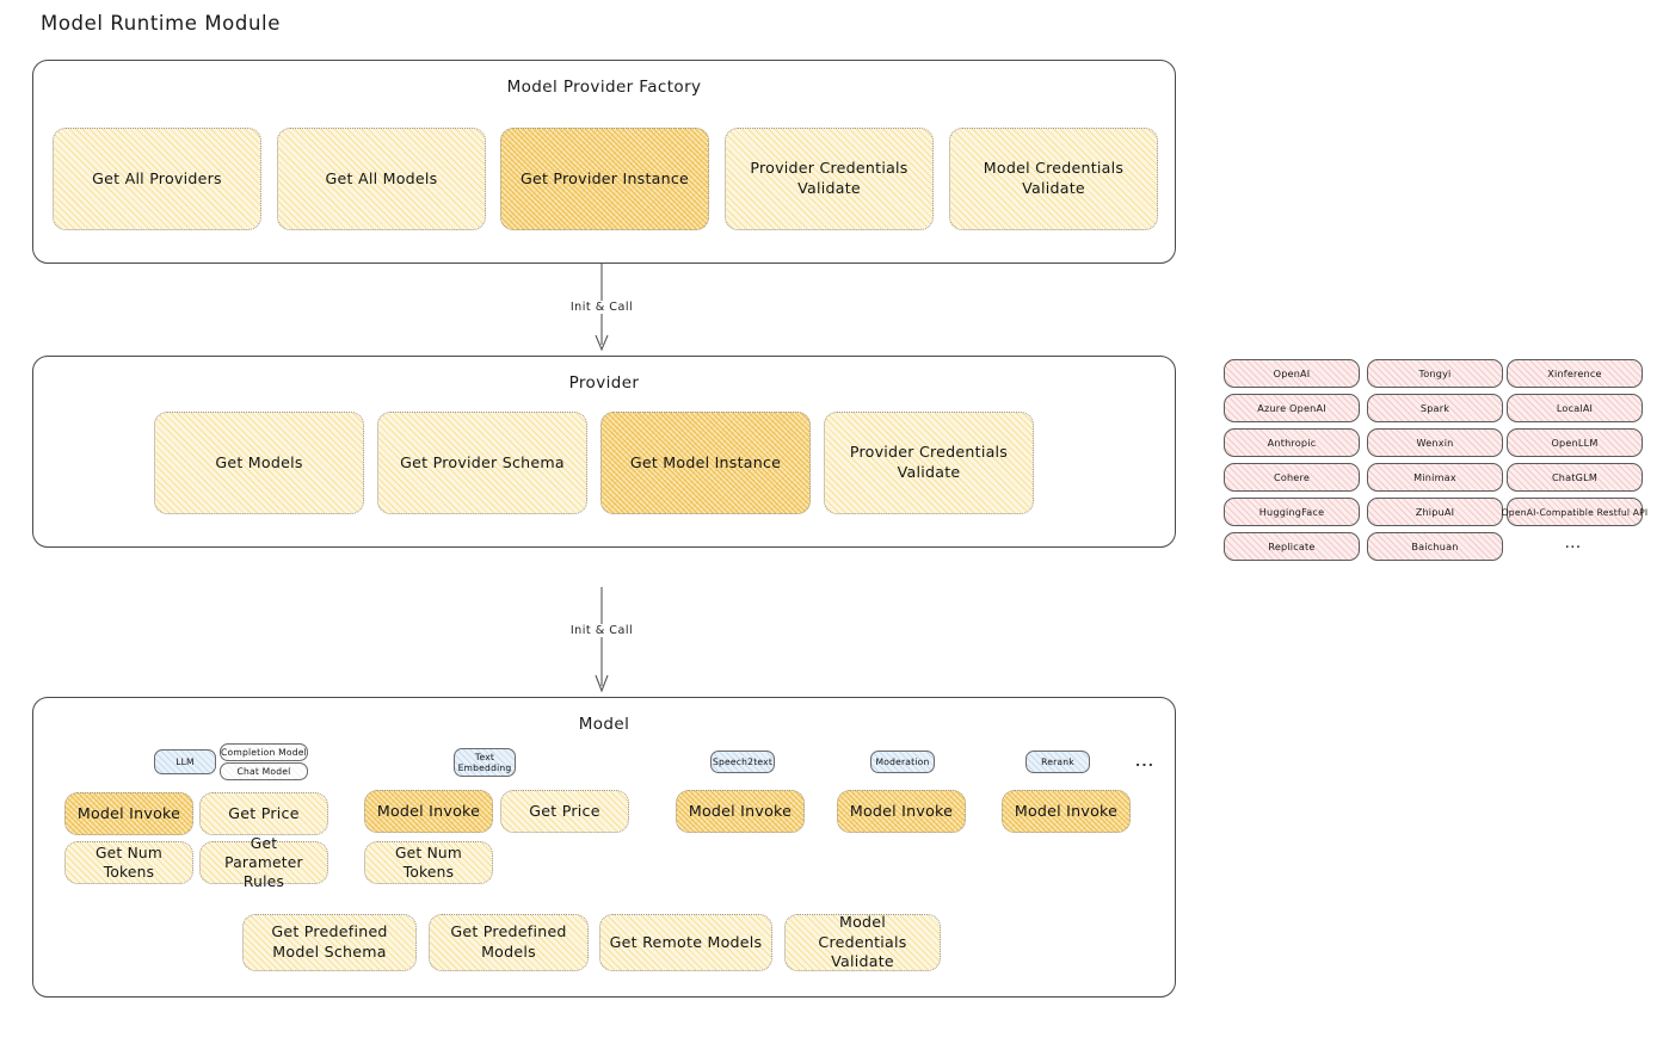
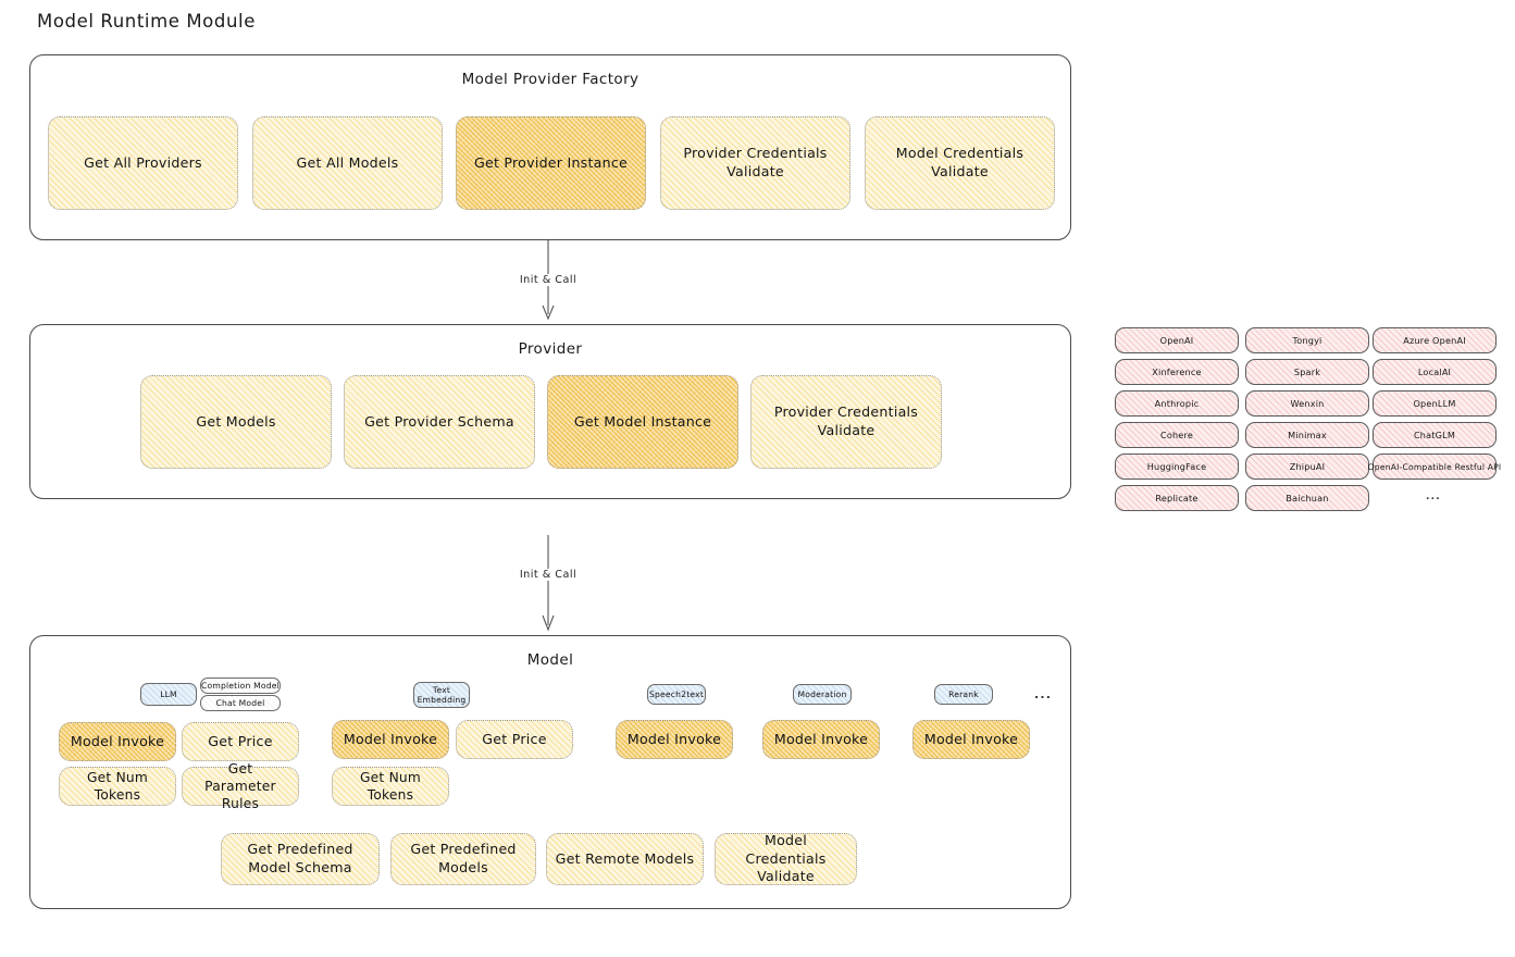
  Model Runtime Module
  Model Provider Factory
  Get All Providers
  Get All Models
  Get Provider Instance
  Provider Credentials Validate
  Model Credentials Validate
  Init & Call
  Provider
  Get Models
  Get Provider Schema
  Get Model Instance
  Provider Credentials Validate
  OpenAI
- Azure OpenAI
+ Xinference
  Anthropic
  Cohere
  HuggingFace
  Replicate
  Tongyi
  Spark
  Wenxin
  Minimax
  ZhipuAI
  Baichuan
- Xinference
+ Azure OpenAI
  LocalAI
  OpenLLM
  ChatGLM
  OpenAI-Compatible Restful API
  ...
  Init & Call
  Model
  LLM
  Completion Model
  Chat Model
  Model Invoke
  Get Price
  Get Num Tokens
  Get Parameter Rules
  Text Embedding
  Model Invoke
  Get Price
  Get Num Tokens
  Speech2text
  Model Invoke
  Moderation
  Model Invoke
  Rerank
  Model Invoke
  ...
  Get Predefined Model Schema
  Get Predefined Models
  Get Remote Models
  Model Credentials Validate
